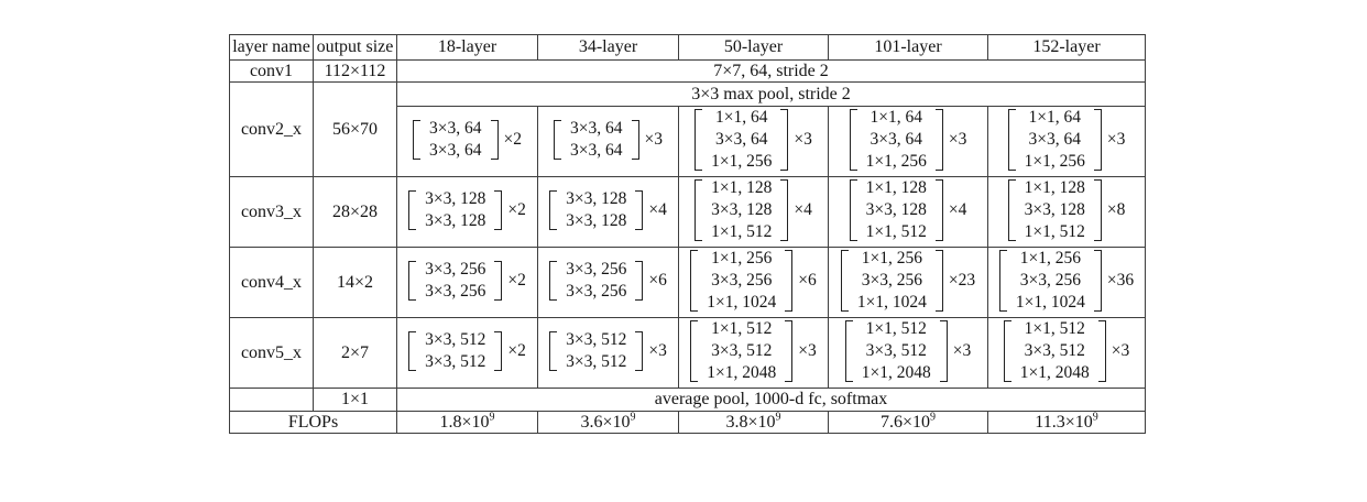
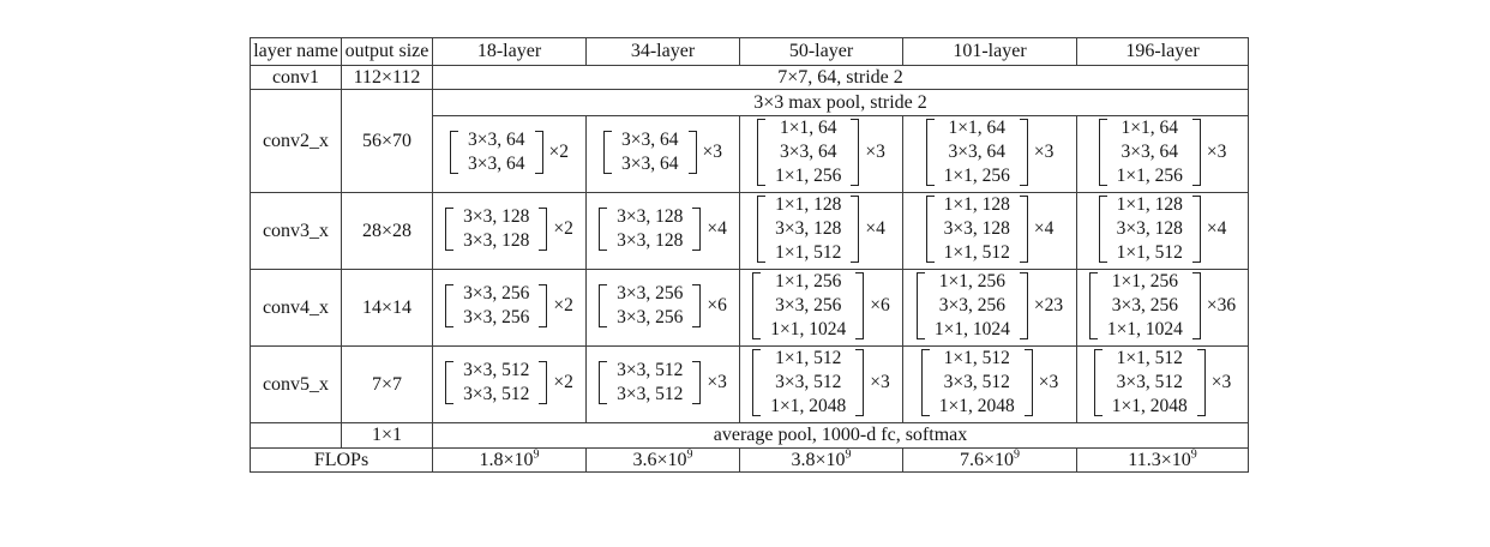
- layer name	output size	18-layer	34-layer	50-layer	101-layer	152-layer
+ layer name	output size	18-layer	34-layer	50-layer	101-layer	196-layer
  conv1	112×112	7×7, 64, stride 2
  conv2_x	56×70	3×3 max pool, stride 2
  3×3, 643×3, 64×2	3×3, 643×3, 64×3	1×1, 643×3, 641×1, 256×3	1×1, 643×3, 641×1, 256×3	1×1, 643×3, 641×1, 256×3
- conv3_x	28×28	3×3, 1283×3, 128×2	3×3, 1283×3, 128×4	1×1, 1283×3, 1281×1, 512×4	1×1, 1283×3, 1281×1, 512×4	1×1, 1283×3, 1281×1, 512×8
+ conv3_x	28×28	3×3, 1283×3, 128×2	3×3, 1283×3, 128×4	1×1, 1283×3, 1281×1, 512×4	1×1, 1283×3, 1281×1, 512×4	1×1, 1283×3, 1281×1, 512×4
- conv4_x	14×2	3×3, 2563×3, 256×2	3×3, 2563×3, 256×6	1×1, 2563×3, 2561×1, 1024×6	1×1, 2563×3, 2561×1, 1024×23	1×1, 2563×3, 2561×1, 1024×36
+ conv4_x	14×14	3×3, 2563×3, 256×2	3×3, 2563×3, 256×6	1×1, 2563×3, 2561×1, 1024×6	1×1, 2563×3, 2561×1, 1024×23	1×1, 2563×3, 2561×1, 1024×36
- conv5_x	2×7	3×3, 5123×3, 512×2	3×3, 5123×3, 512×3	1×1, 5123×3, 5121×1, 2048×3	1×1, 5123×3, 5121×1, 2048×3	1×1, 5123×3, 5121×1, 2048×3
+ conv5_x	7×7	3×3, 5123×3, 512×2	3×3, 5123×3, 512×3	1×1, 5123×3, 5121×1, 2048×3	1×1, 5123×3, 5121×1, 2048×3	1×1, 5123×3, 5121×1, 2048×3
  	1×1	average pool, 1000-d fc, softmax
  FLOPs	1.8×109	3.6×109	3.8×109	7.6×109	11.3×109
